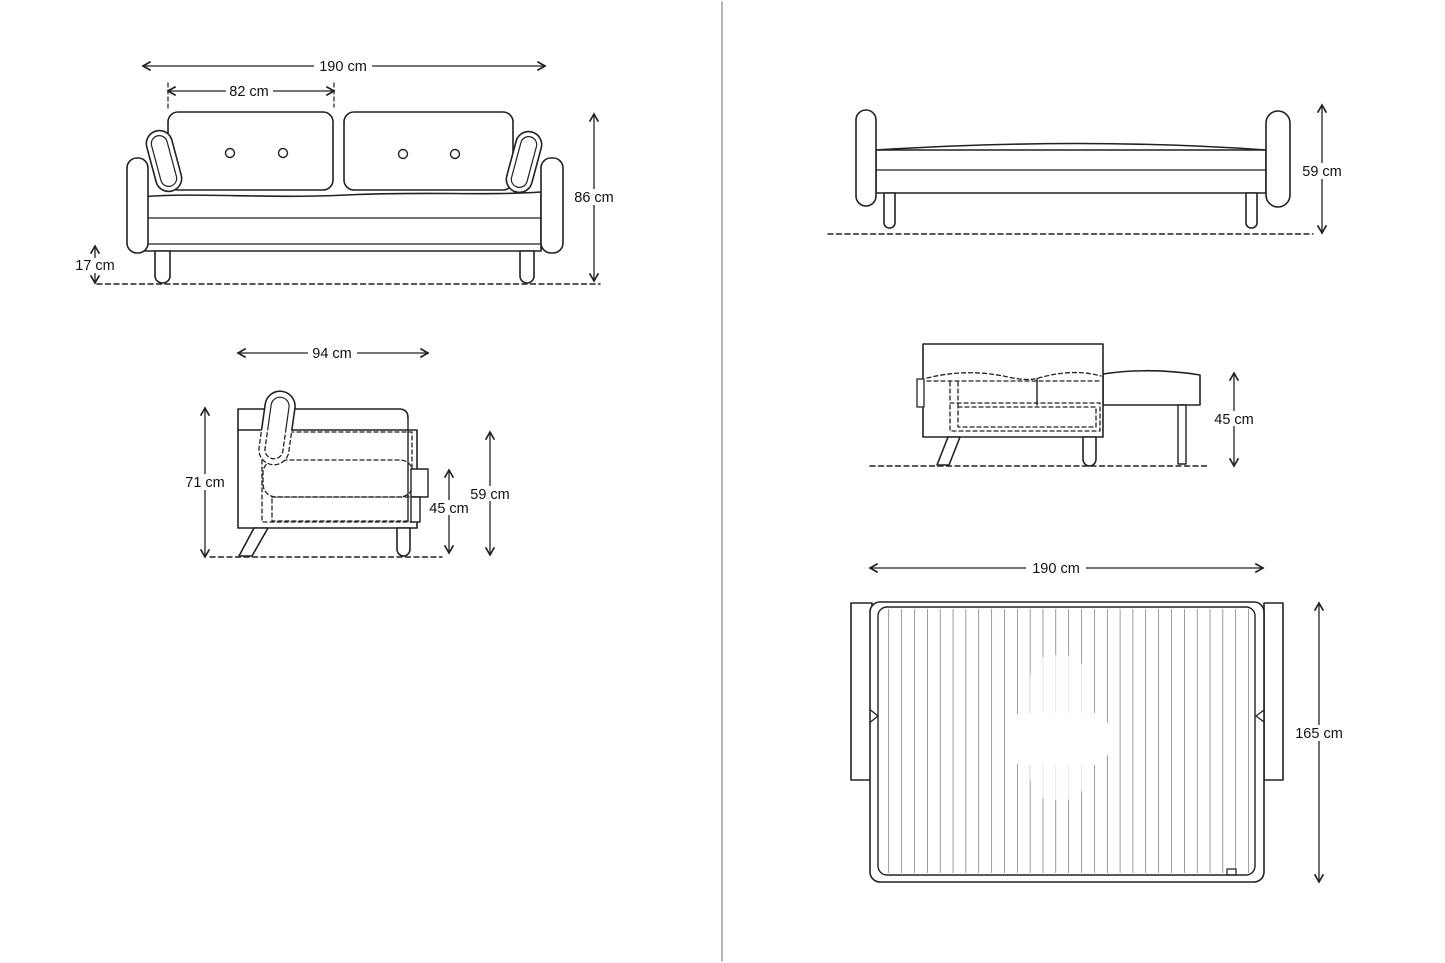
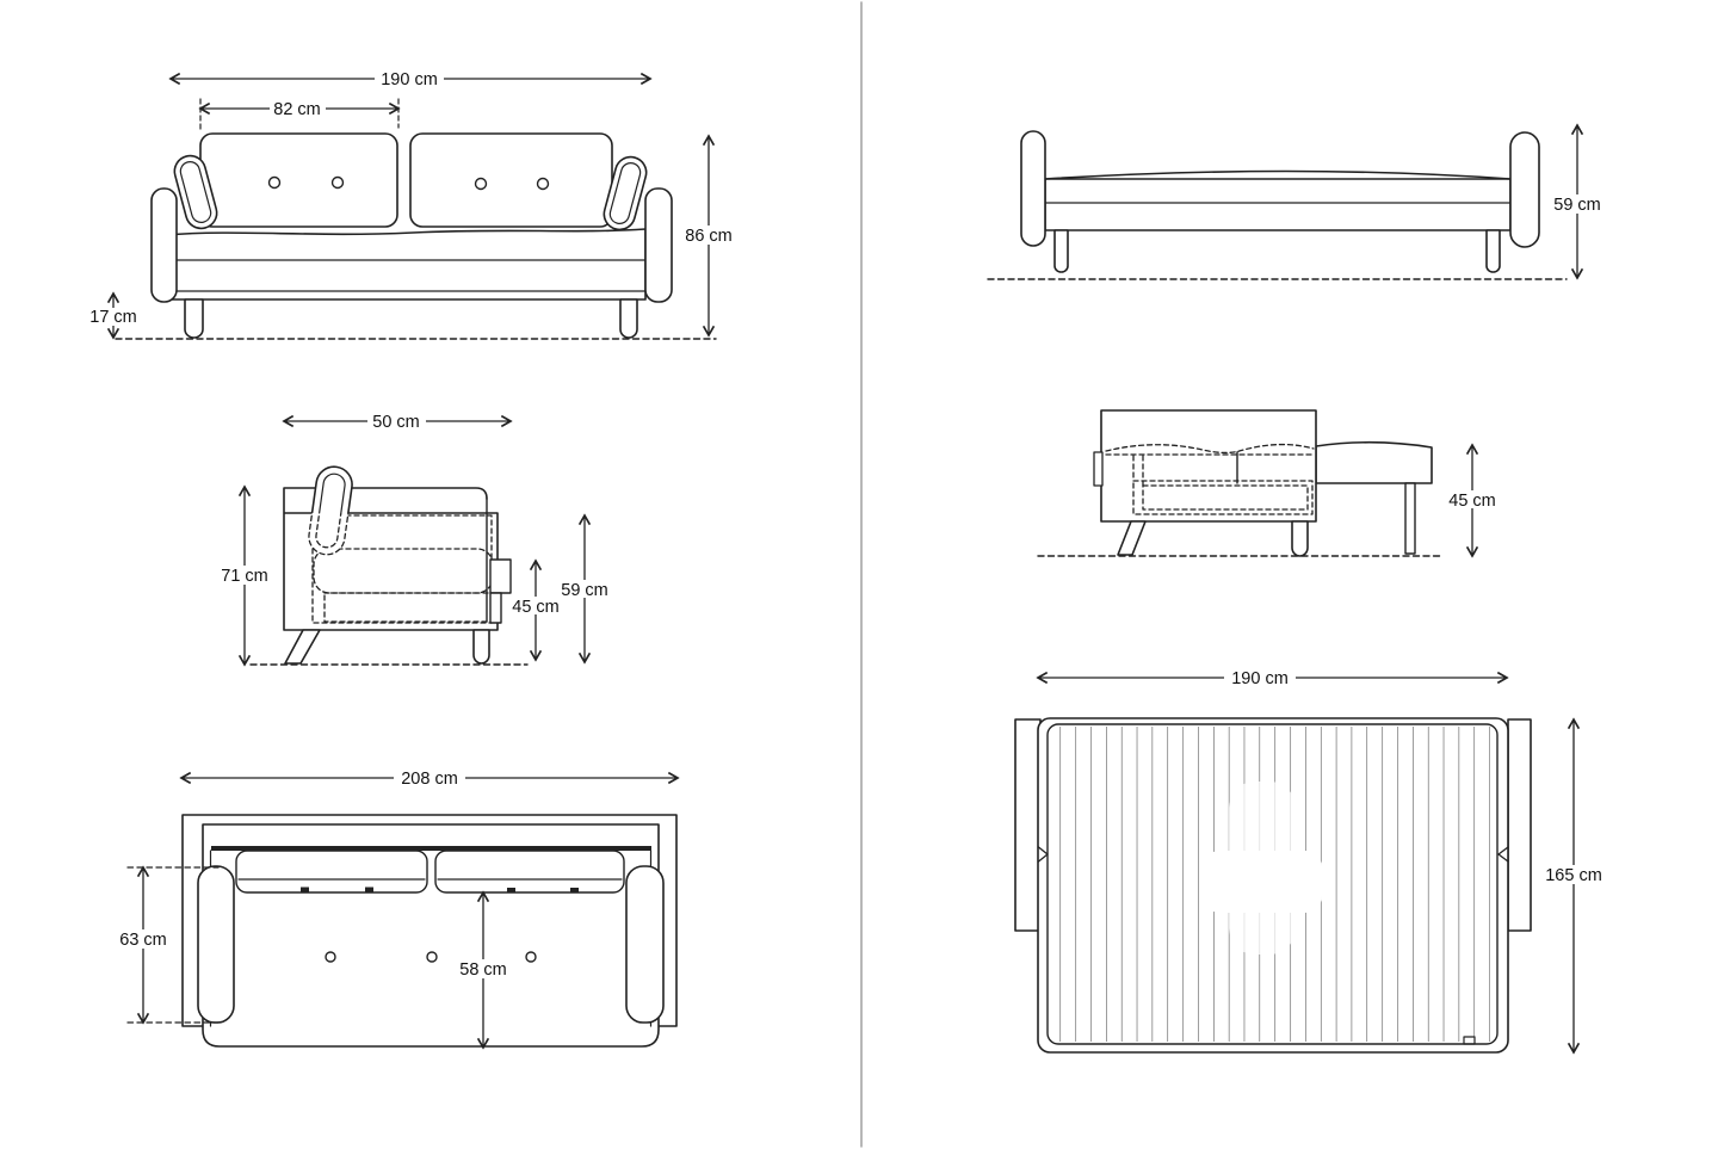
  190 cm
  82 cm
  86 cm
  17 cm
  59 cm
- 94 cm
+ 50 cm
  71 cm
  45 cm
  59 cm
  45 cm
+ 208 cm
+ 63 cm
+ 58 cm
  190 cm
  165 cm
